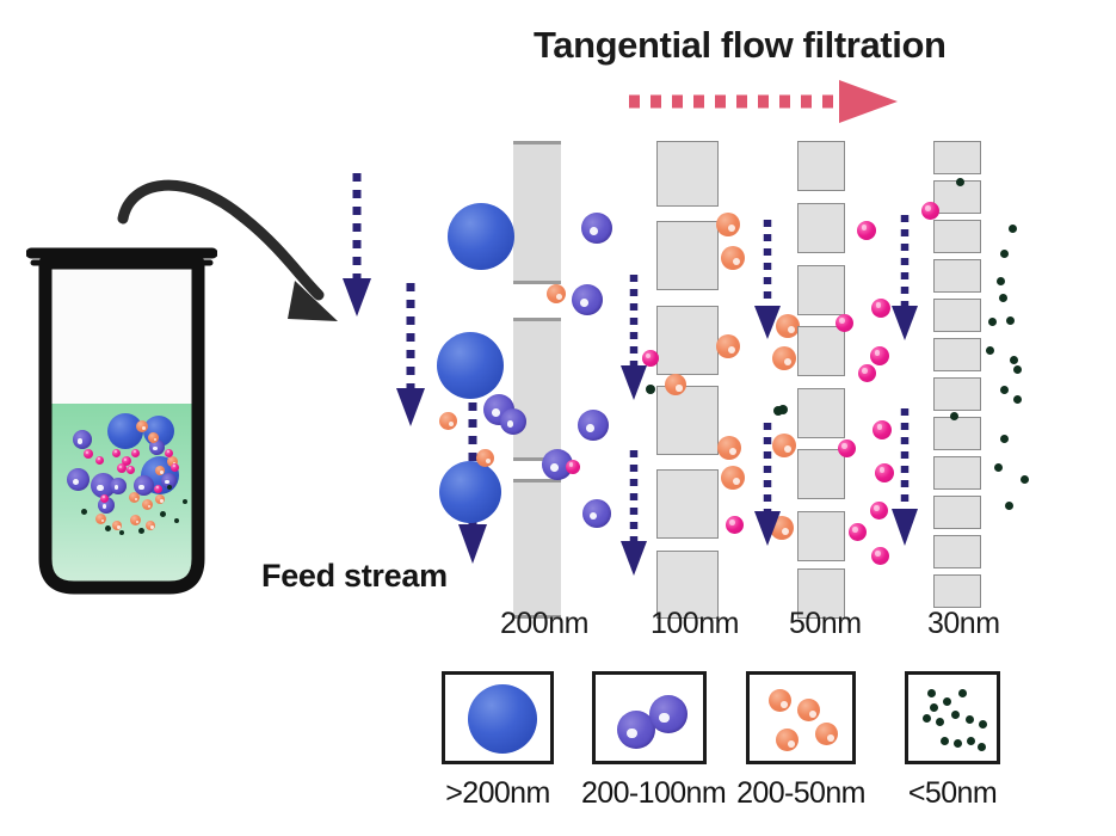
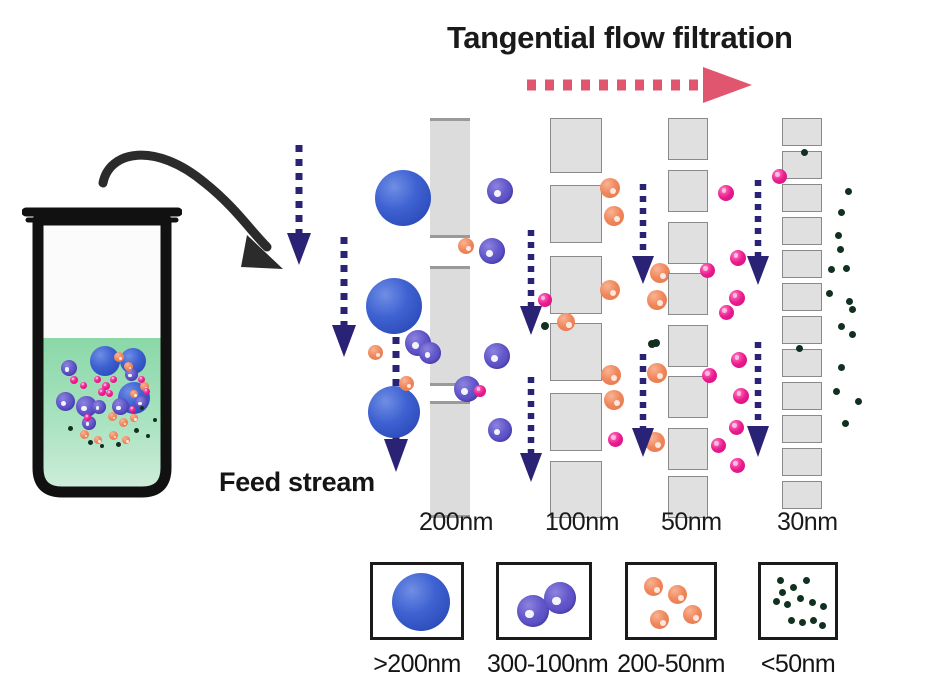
  Tangential flow filtration
  Feed stream
  200nm
  100nm
  50nm
  30nm
  >200nm
- 200-100nm
+ 300-100nm
  200-50nm
  <50nm
